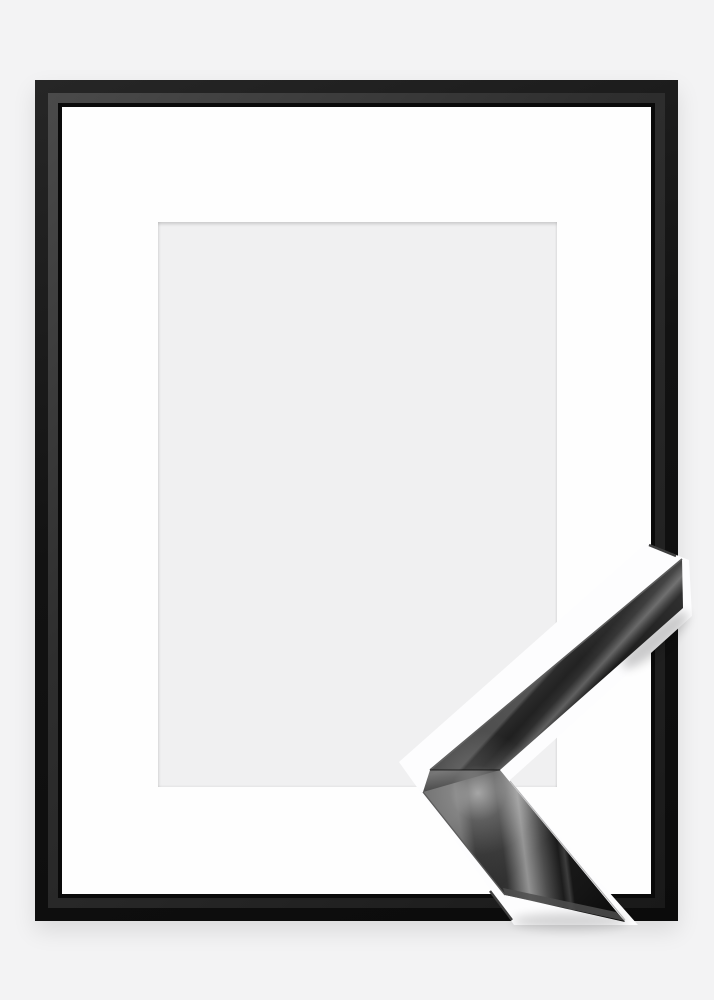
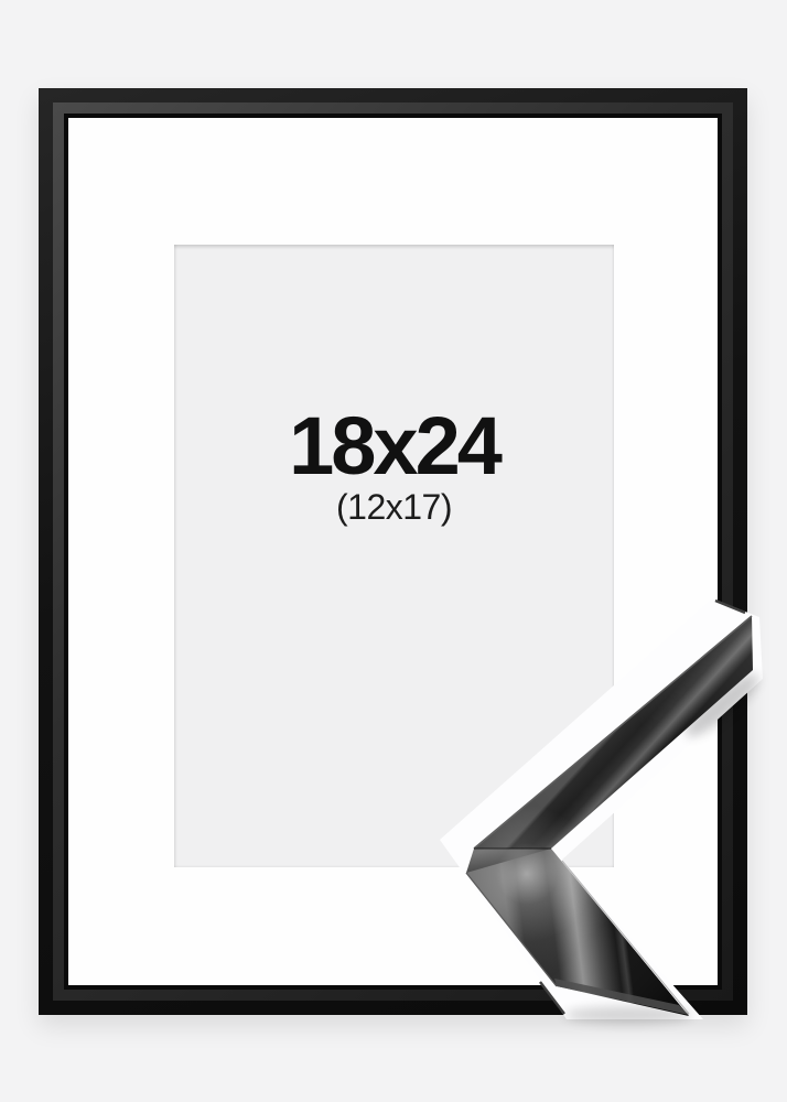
+ 18x24
+ (12x17)
